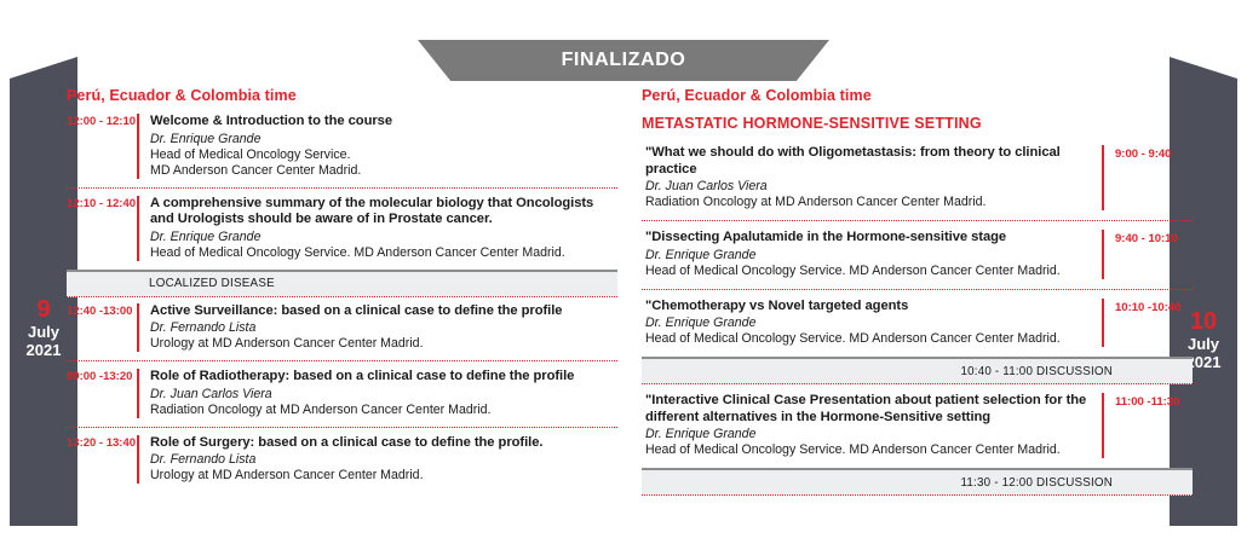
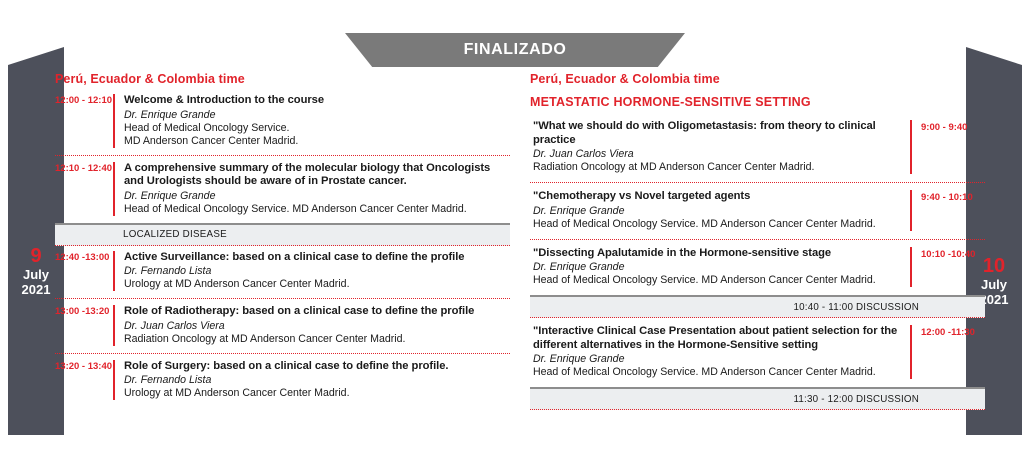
  FINALIZADO
  9
  July
  2021
  10
  July
  021
  Perú, Ecuador & Colombia time
  12:00 - 12:10
  Welcome & Introduction to the course
  Dr. Enrique Grande
  Head of Medical Oncology Service.
  MD Anderson Cancer Center Madrid.
  12:10 - 12:40
  A comprehensive summary of the molecular biology that Oncologists and Urologists should be aware of in Prostate cancer.
  Dr. Enrique Grande
  Head of Medical Oncology Service. MD Anderson Cancer Center Madrid.
  LOCALIZED DISEASE
  12:40 -13:00
  Active Surveillance: based on a clinical case to define the profile
  Dr. Fernando Lista
  Urology at MD Anderson Cancer Center Madrid.
- 09:00 -13:20
+ 13:00 -13:20
  Role of Radiotherapy: based on a clinical case to define the profile
  Dr. Juan Carlos Viera
  Radiation Oncology at MD Anderson Cancer Center Madrid.
  13:20 - 13:40
  Role of Surgery: based on a clinical case to define the profile.
  Dr. Fernando Lista
  Urology at MD Anderson Cancer Center Madrid.
  Perú, Ecuador & Colombia time
  METASTATIC HORMONE-SENSITIVE SETTING
  "What we should do with Oligometastasis: from theory to clinical practice
  Dr. Juan Carlos Viera
  Radiation Oncology at MD Anderson Cancer Center Madrid.
  9:00 - 9:40
- "Dissecting Apalutamide in the Hormone-sensitive stage
+ "Chemotherapy vs Novel targeted agents
  Dr. Enrique Grande
  Head of Medical Oncology Service. MD Anderson Cancer Center Madrid.
  9:40 - 10:10
- "Chemotherapy vs Novel targeted agents
+ "Dissecting Apalutamide in the Hormone-sensitive stage
  Dr. Enrique Grande
  Head of Medical Oncology Service. MD Anderson Cancer Center Madrid.
  10:10 -10:40
  10:40 - 11:00 DISCUSSION
  "Interactive Clinical Case Presentation about patient selection for the different alternatives in the Hormone-Sensitive setting
  Dr. Enrique Grande
  Head of Medical Oncology Service. MD Anderson Cancer Center Madrid.
- 11:00 -11:30
+ 12:00 -11:30
  11:30 - 12:00 DISCUSSION
